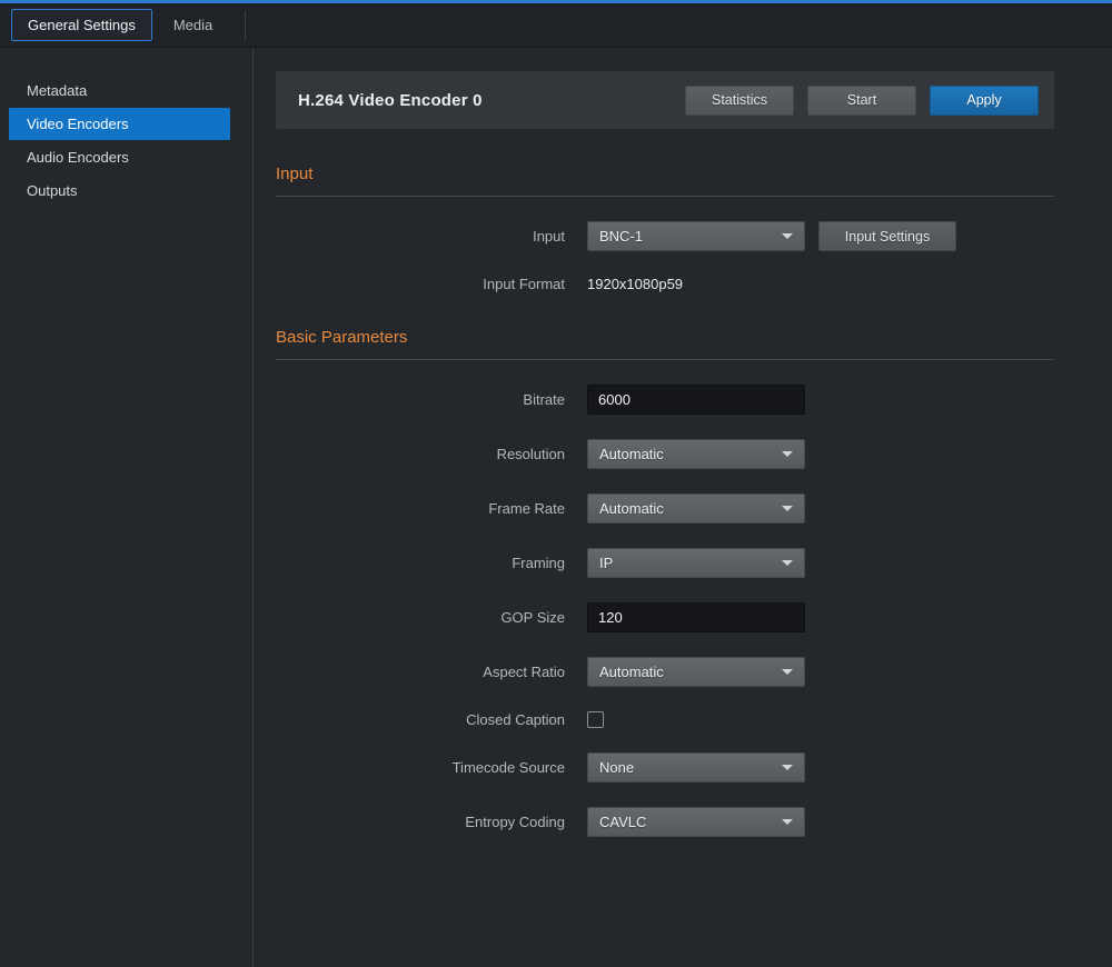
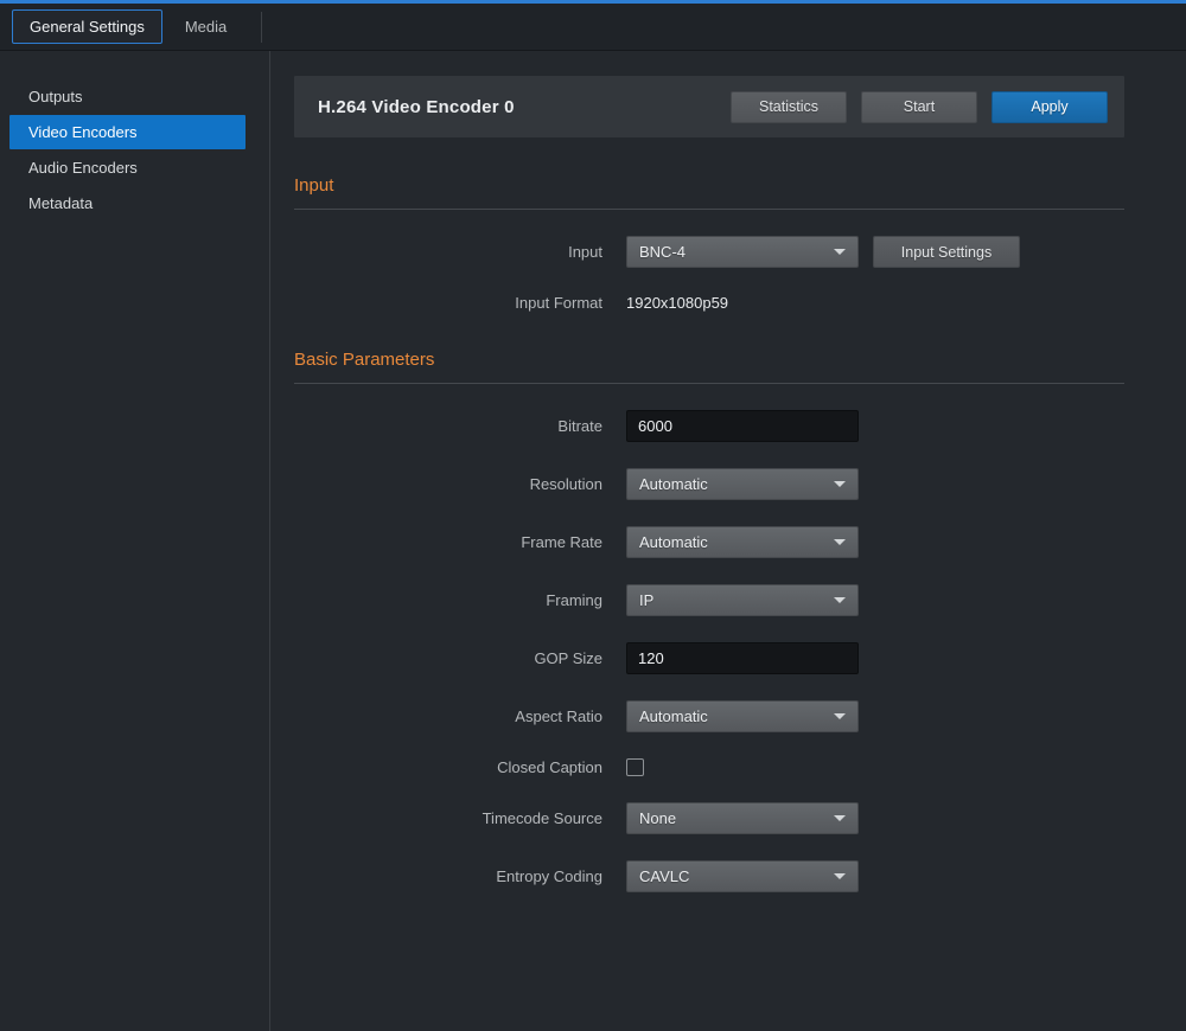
  General Settings
  Media
- Metadata
+ Outputs
  Video Encoders
  Audio Encoders
- Outputs
+ Metadata
  H.264 Video Encoder 0
  Statistics
  Start
  Apply
  Input
  Input
- BNC-1
+ BNC-4
  Input Settings
  Input Format
  1920x1080p59
  Basic Parameters
  Bitrate
  6000
  Resolution
  Automatic
  Frame Rate
  Automatic
  Framing
  IP
  GOP Size
  120
  Aspect Ratio
  Automatic
  Closed Caption
  Timecode Source
  None
  Entropy Coding
  CAVLC
